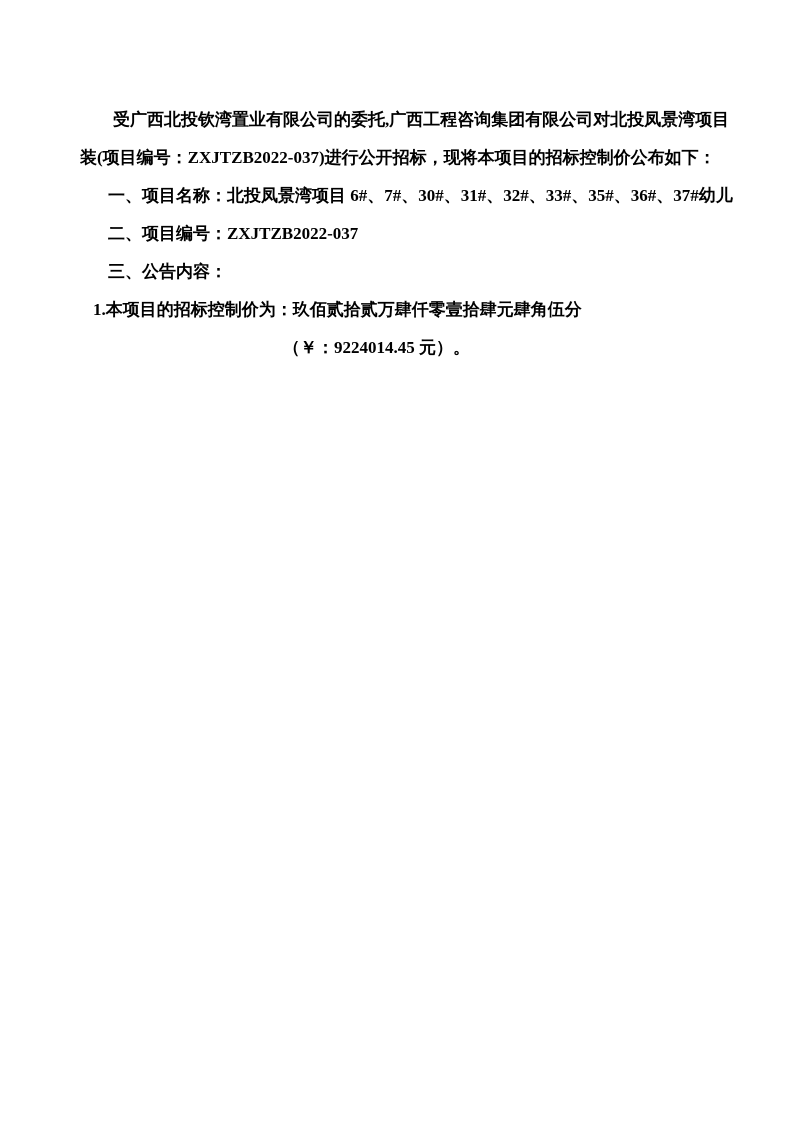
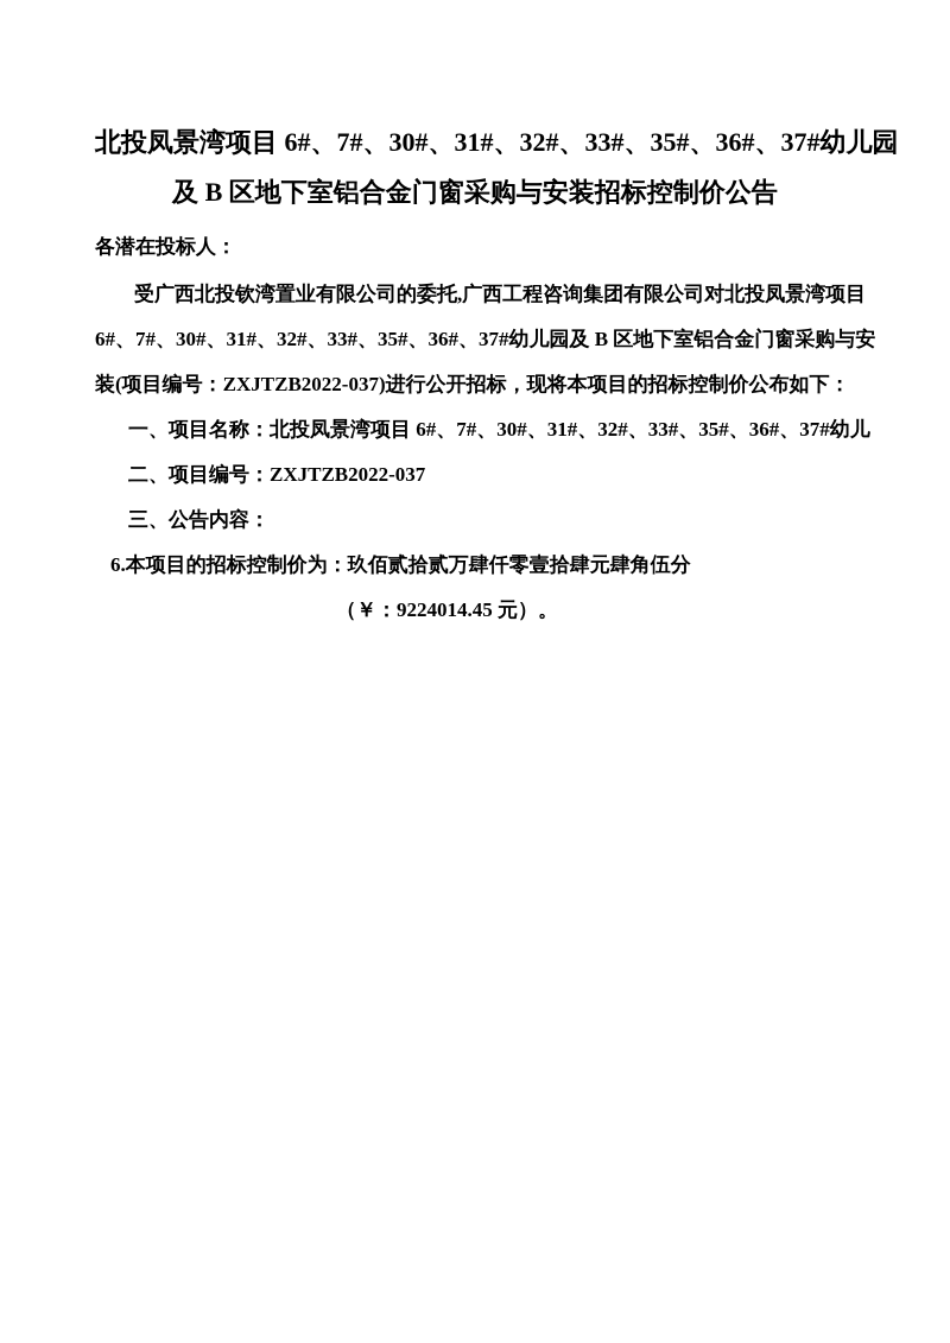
+ 北投凤景湾项目 6#、7#、30#、31#、32#、33#、35#、36#、37#幼儿园
+ 及 B 区地下室铝合金门窗采购与安装招标控制价公告
+ 各潜在投标人：
  受广西北投钦湾置业有限公司的委托,广西工程咨询集团有限公司对北投凤景湾项目
+ 6#、7#、30#、31#、32#、33#、35#、36#、37#幼儿园及 B 区地下室铝合金门窗采购与安
  装(项目编号：ZXJTZB2022-037)进行公开招标，现将本项目的招标控制价公布如下：
  一、项目名称：北投凤景湾项目 6#、7#、30#、31#、32#、33#、35#、36#、37#幼儿
  二、项目编号：ZXJTZB2022-037
  三、公告内容：
- 1.本项目的招标控制价为：玖佰贰拾贰万肆仟零壹拾肆元肆角伍分
+ 6.本项目的招标控制价为：玖佰贰拾贰万肆仟零壹拾肆元肆角伍分
  （￥：9224014.45 元）。
